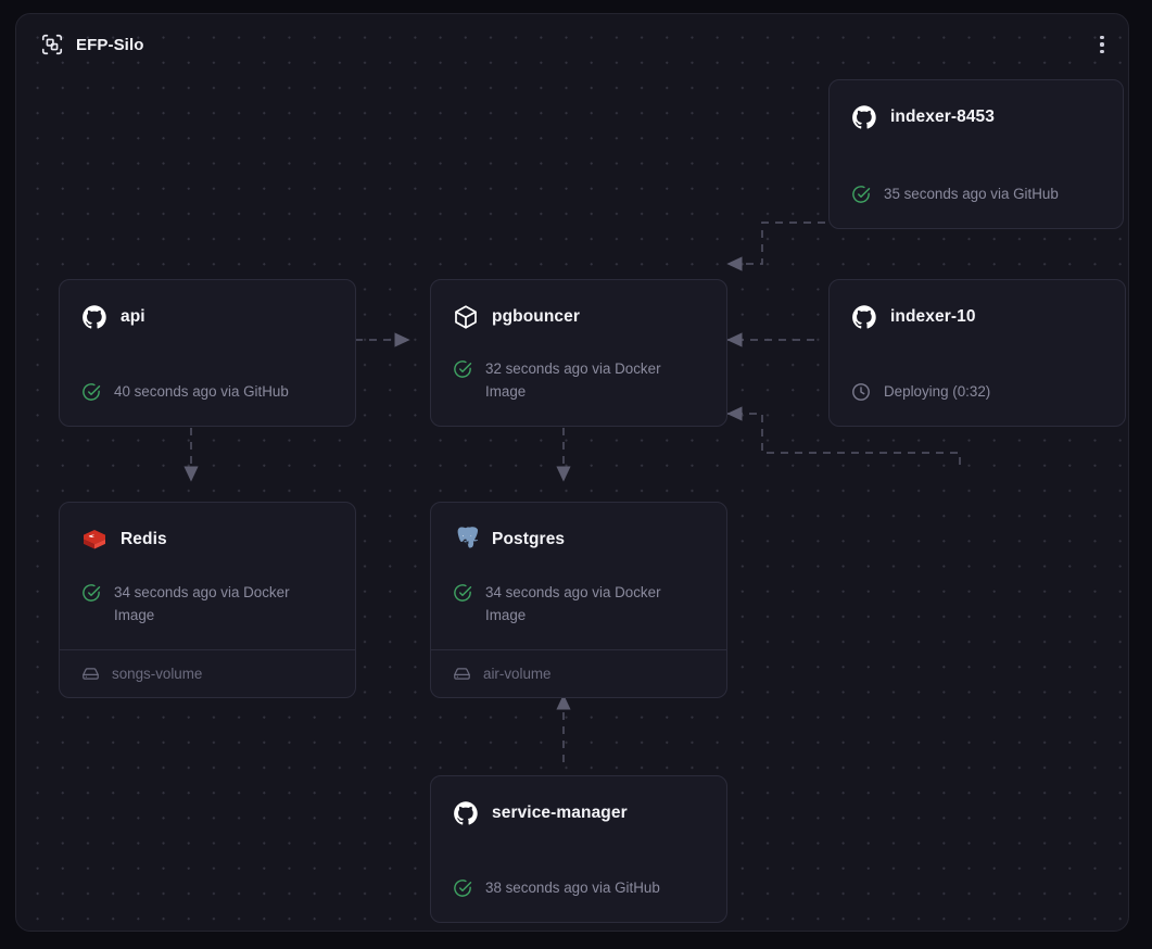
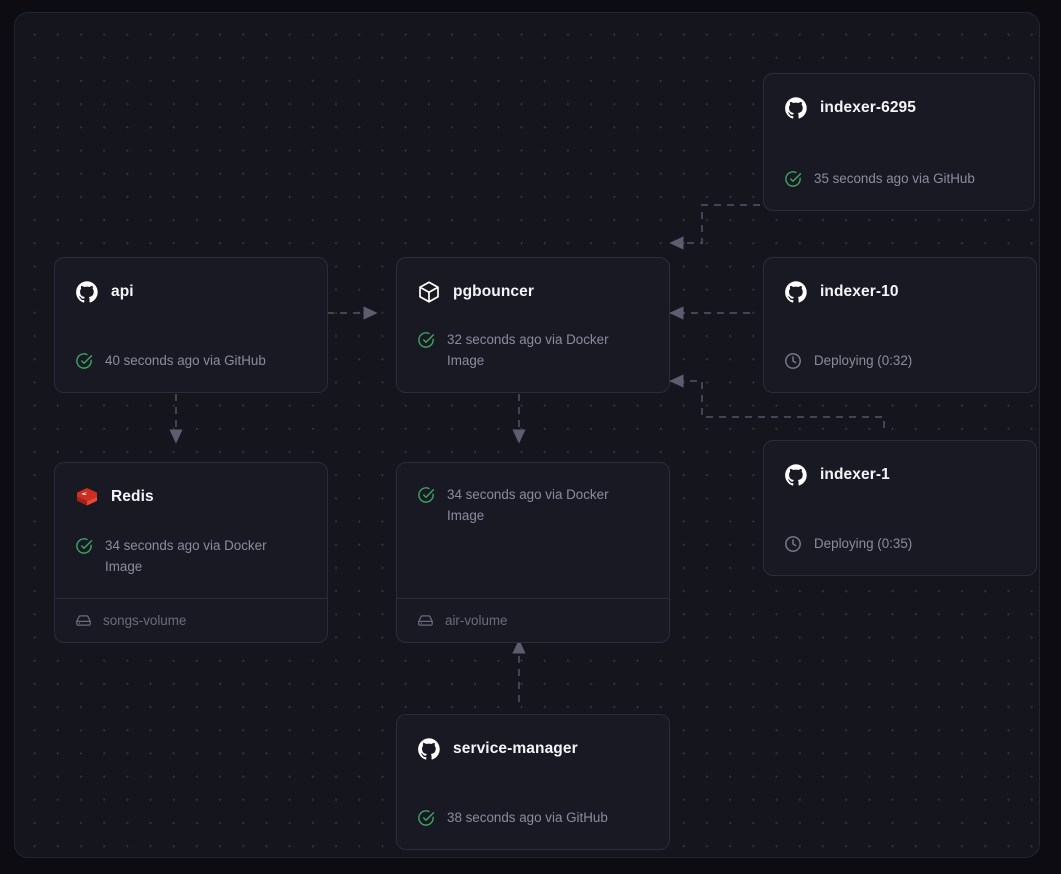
- EFP-Silo
- indexer-8453
+ indexer-6295
  35 seconds ago via GitHub
  api
  40 seconds ago via GitHub
  pgbouncer
  32 seconds ago via Docker Image
  indexer-10
  Deploying (0:32)
  Redis
  34 seconds ago via Docker Image
  songs-volume
- Postgres
  34 seconds ago via Docker Image
  air-volume
+ indexer-1
+ Deploying (0:35)
  service-manager
  38 seconds ago via GitHub
